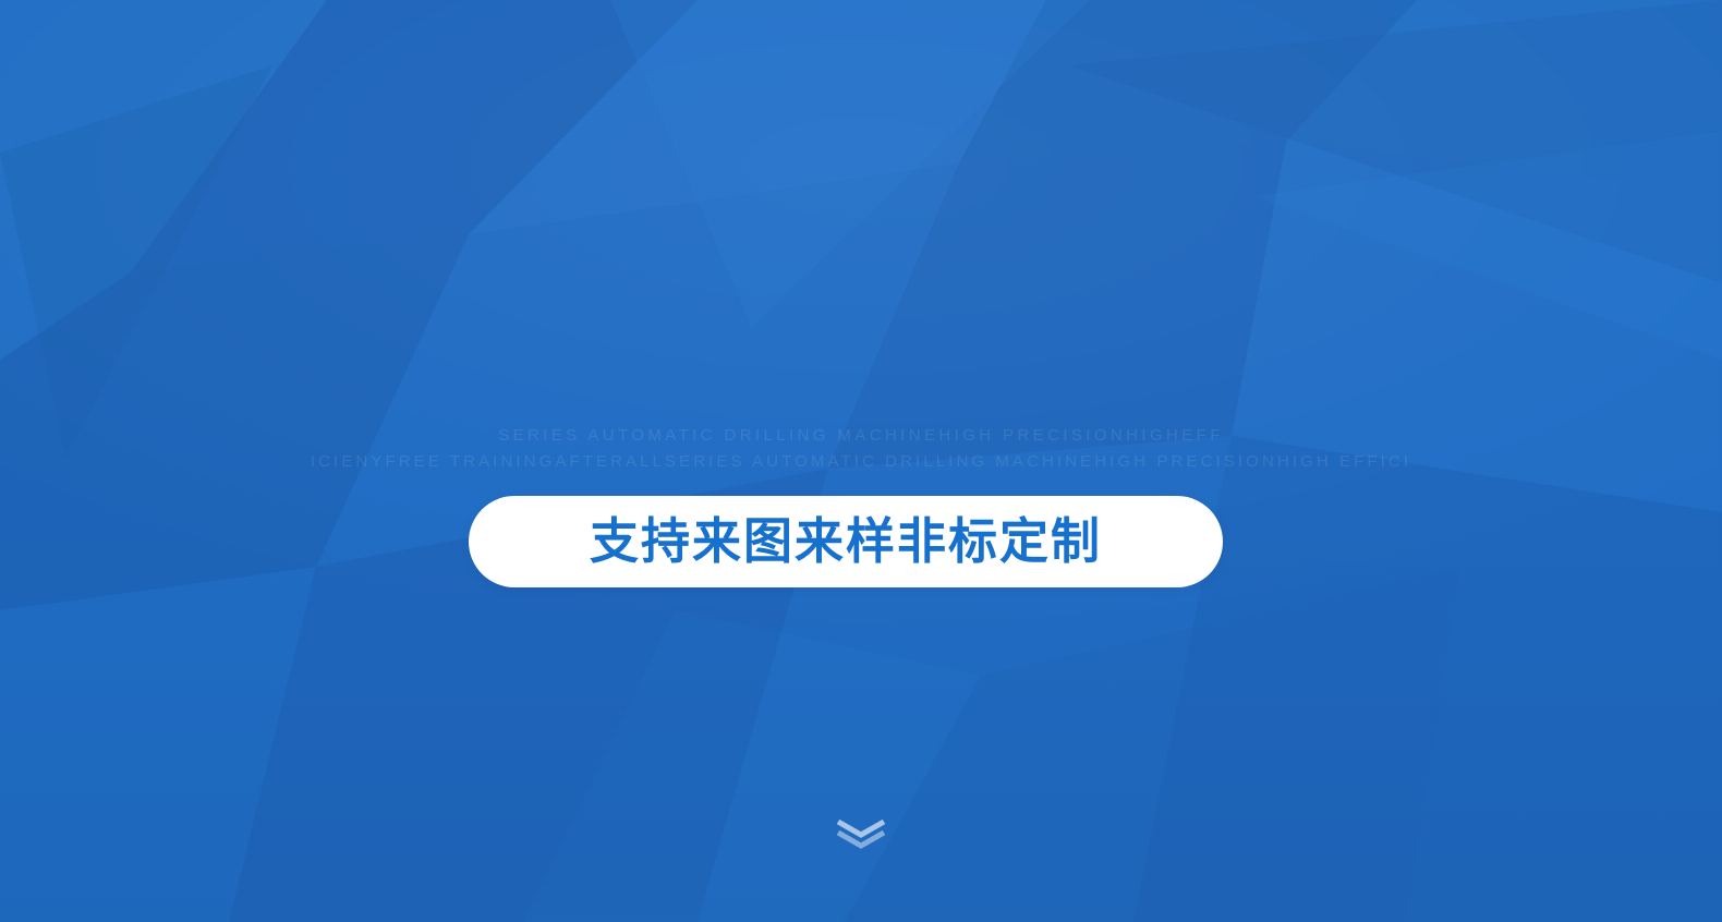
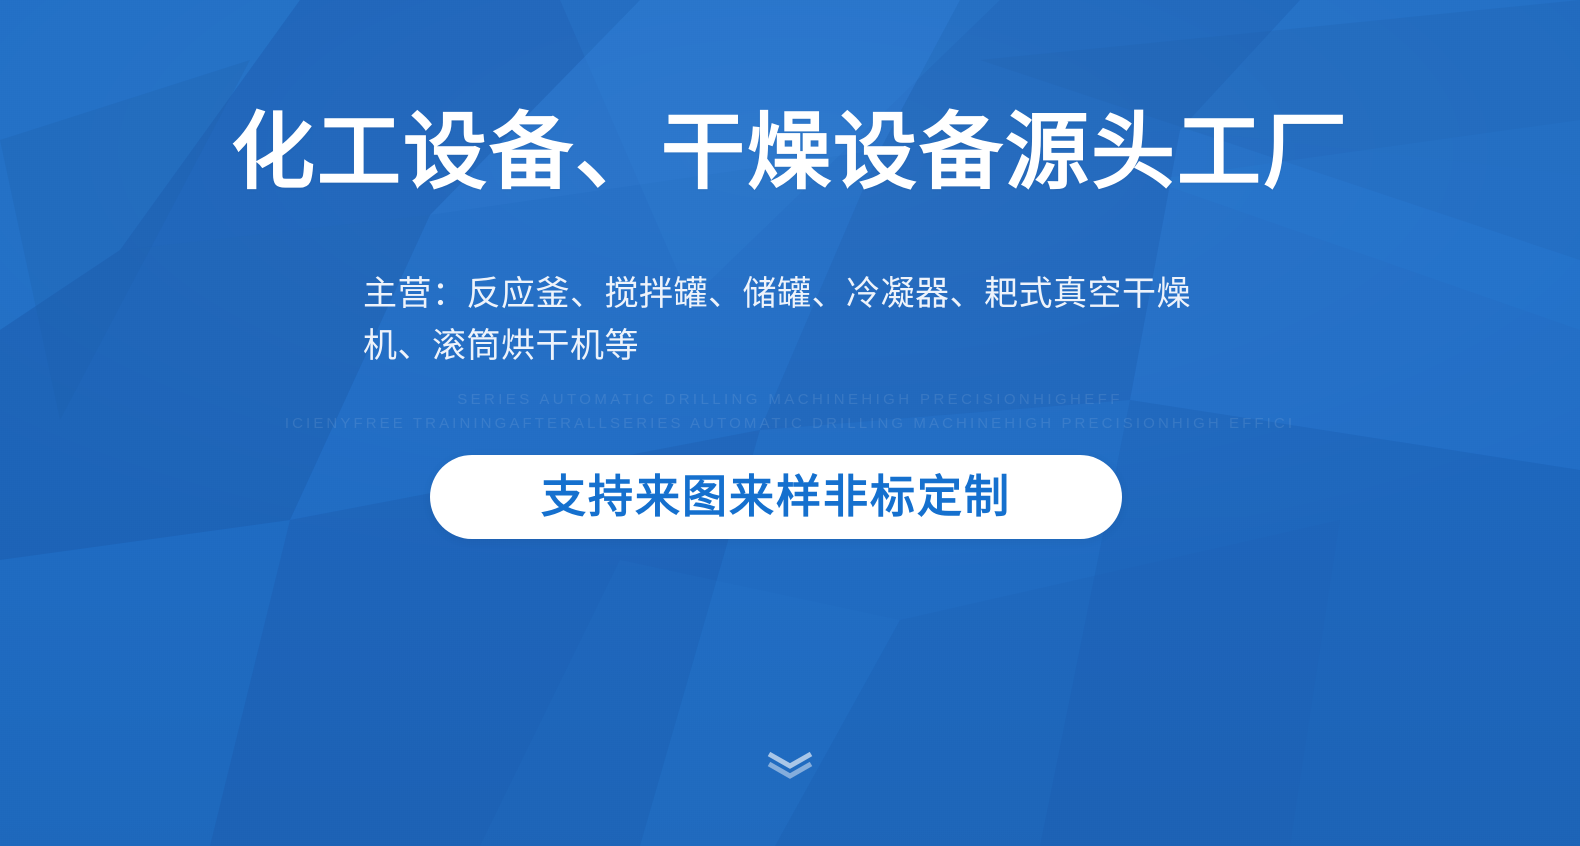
+ 化工设备、干燥设备源头工厂
+ 主营：反应釜、搅拌罐、储罐、冷凝器、耙式真空干燥机、滚筒烘干机等
  SERIES AUTOMATIC DRILLING MACHINEHIGH PRECISIONHIGHEFF
  ICIENYFREE TRAININGAFTERALLSERIES AUTOMATIC DRILLING MACHINEHIGH PRECISIONHIGH EFFICI
  支持来图来样非标定制
